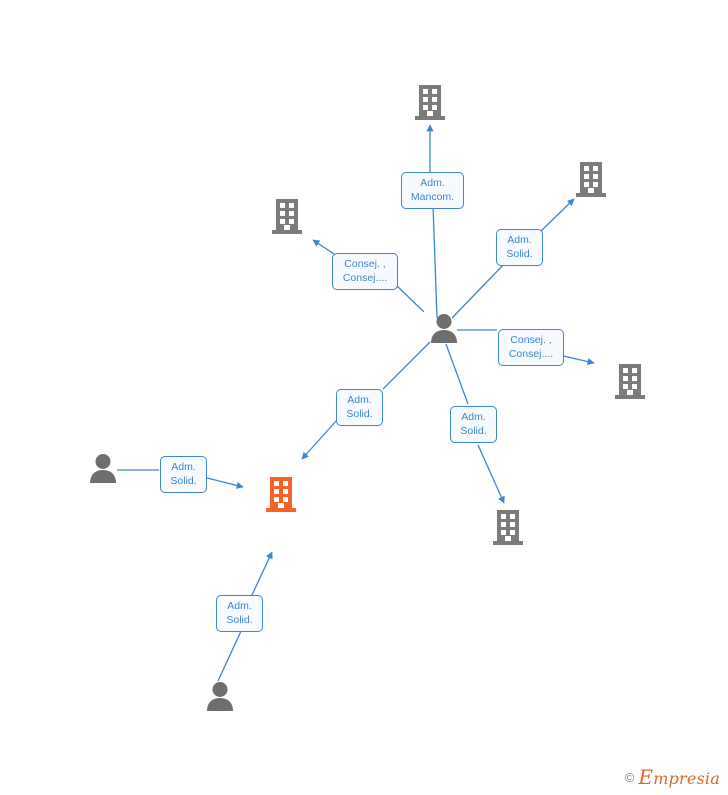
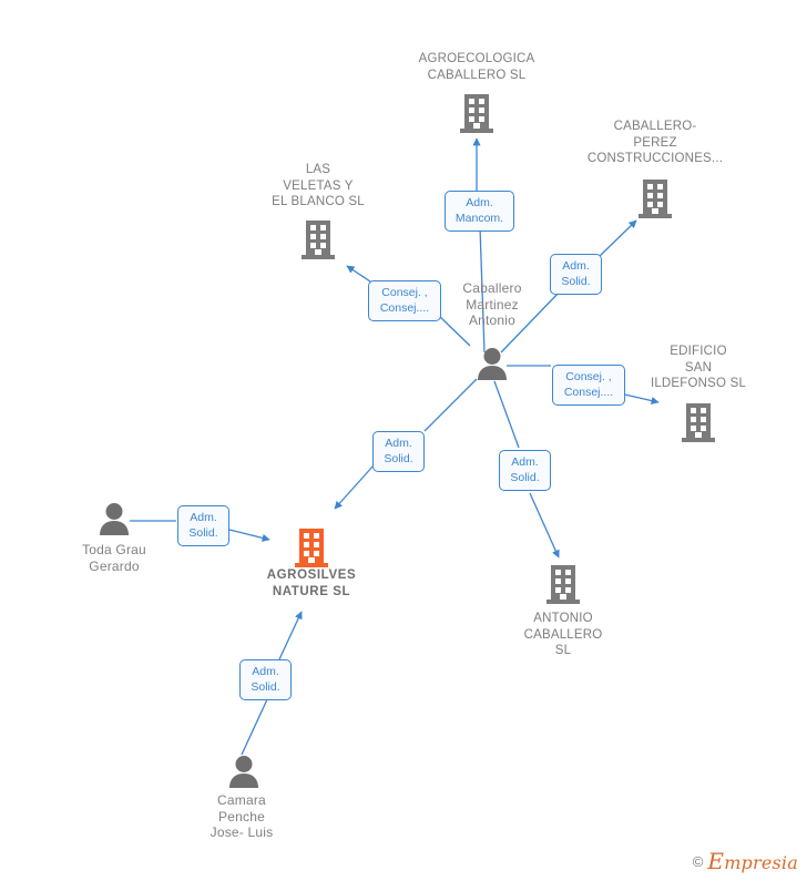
+ AGROECOLOGICA
+ CABALLERO SL
+ CABALLERO-
+ PEREZ
+ CONSTRUCCIONES...
+ LAS
+ VELETAS Y
+ EL BLANCO SL
+ EDIFICIO
+ SAN
+ ILDEFONSO SL
+ ANTONIO
+ CABALLERO
+ SL
+ AGROSILVES
+ NATURE SL
+ Caballero
+ Martinez
+ Antonio
+ Toda Grau
+ Gerardo
+ Camara
+ Penche
+ Jose- Luis
  Adm.
  Mancom.
  Adm.
  Solid.
  Consej. ,
  Consej....
  Consej. ,
  Consej....
  Adm.
  Solid.
  Adm.
  Solid.
  Adm.
  Solid.
  Adm.
  Solid.
  ©
  Empresia
